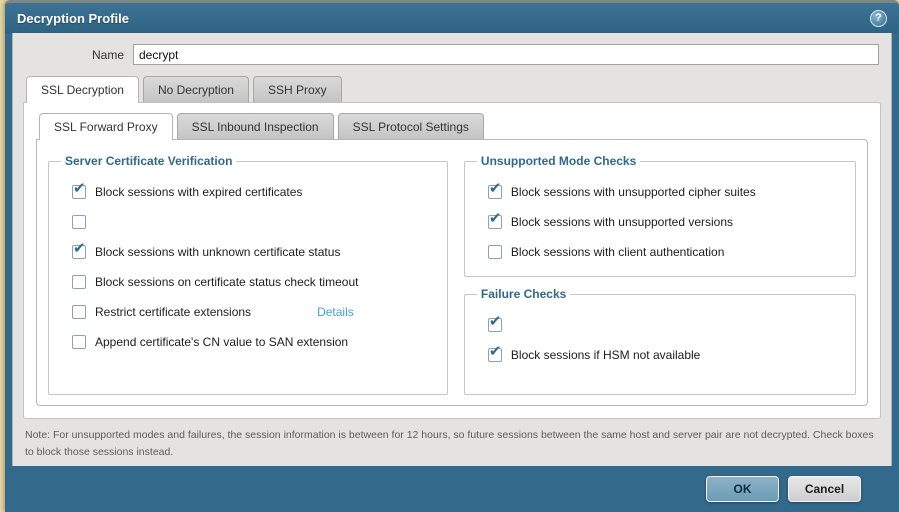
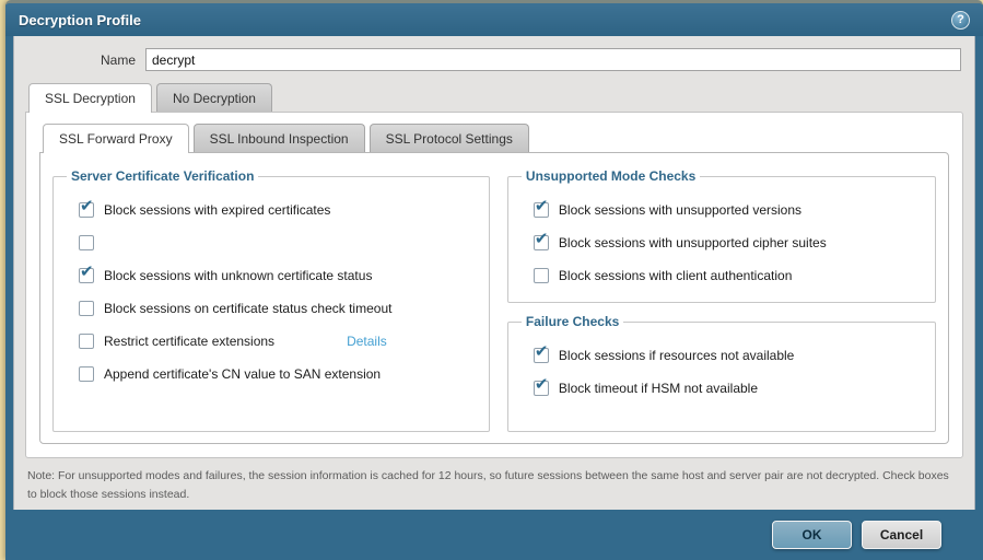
  Decryption Profile
  ?
  Name
  decrypt
  SSL Decryption
  No Decryption
- SSH Proxy
  SSL Forward Proxy
  SSL Inbound Inspection
  SSL Protocol Settings
  Server Certificate Verification
  ✔
  Block sessions with expired certificates
  ✔
  Block sessions with unknown certificate status
  Block sessions on certificate status check timeout
  Restrict certificate extensions
  Details
  Append certificate's CN value to SAN extension
  Unsupported Mode Checks
  ✔
- Block sessions with unsupported cipher suites
+ Block sessions with unsupported versions
  ✔
- Block sessions with unsupported versions
+ Block sessions with unsupported cipher suites
  Block sessions with client authentication
  Failure Checks
  ✔
+ Block sessions if resources not available
  ✔
- Block sessions if HSM not available
+ Block timeout if HSM not available
- Note: For unsupported modes and failures, the session information is between for 12 hours, so future sessions between the same host and server pair are not decrypted. Check boxes to block those sessions instead.
+ Note: For unsupported modes and failures, the session information is cached for 12 hours, so future sessions between the same host and server pair are not decrypted. Check boxes to block those sessions instead.
  OK
  Cancel
